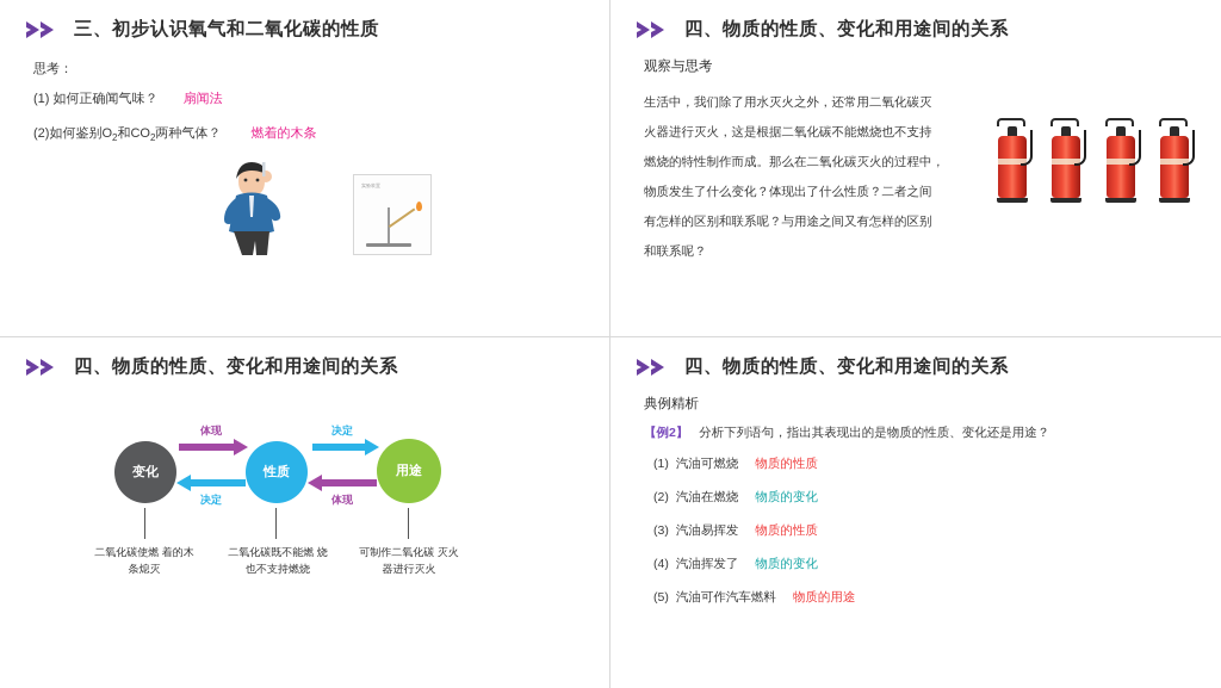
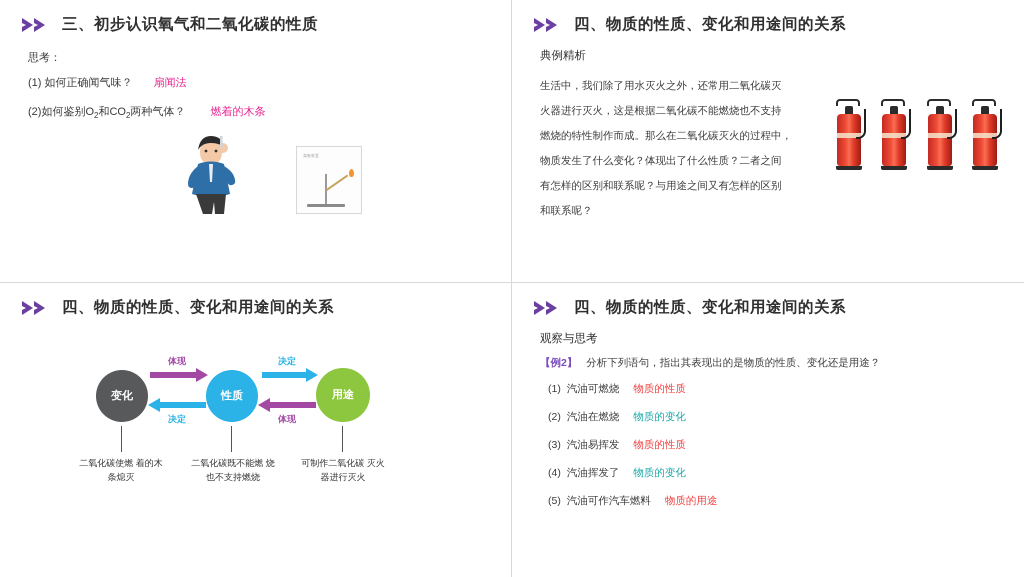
  三、初步认识氧气和二氧化碳的性质
  思考：
  (1) 如何正确闻气味？ 扇闻法
  (2)如何鉴别O2和CO2两种气体？ 燃着的木条
  四、物质的性质、变化和用途间的关系
- 观察与思考
+ 典例精析
  生活中，我们除了用水灭火之外，还常用二氧化碳灭
  火器进行灭火，这是根据二氧化碳不能燃烧也不支持
  燃烧的特性制作而成。那么在二氧化碳灭火的过程中，
  物质发生了什么变化？体现出了什么性质？二者之间
  有怎样的区别和联系呢？与用途之间又有怎样的区别
  和联系呢？
  四、物质的性质、变化和用途间的关系
  变化
  性质
  用途
  体现
  决定
  决定
  体现
  二氧化碳使燃 着的木条熄灭
  二氧化碳既不能燃 烧也不支持燃烧
  可制作二氧化碳 灭火器进行灭火
  四、物质的性质、变化和用途间的关系
- 典例精析
+ 观察与思考
  【例2】 分析下列语句，指出其表现出的是物质的性质、变化还是用途？
  (1) 汽油可燃烧 物质的性质
  (2) 汽油在燃烧 物质的变化
  (3) 汽油易挥发 物质的性质
  (4) 汽油挥发了 物质的变化
  (5) 汽油可作汽车燃料 物质的用途
